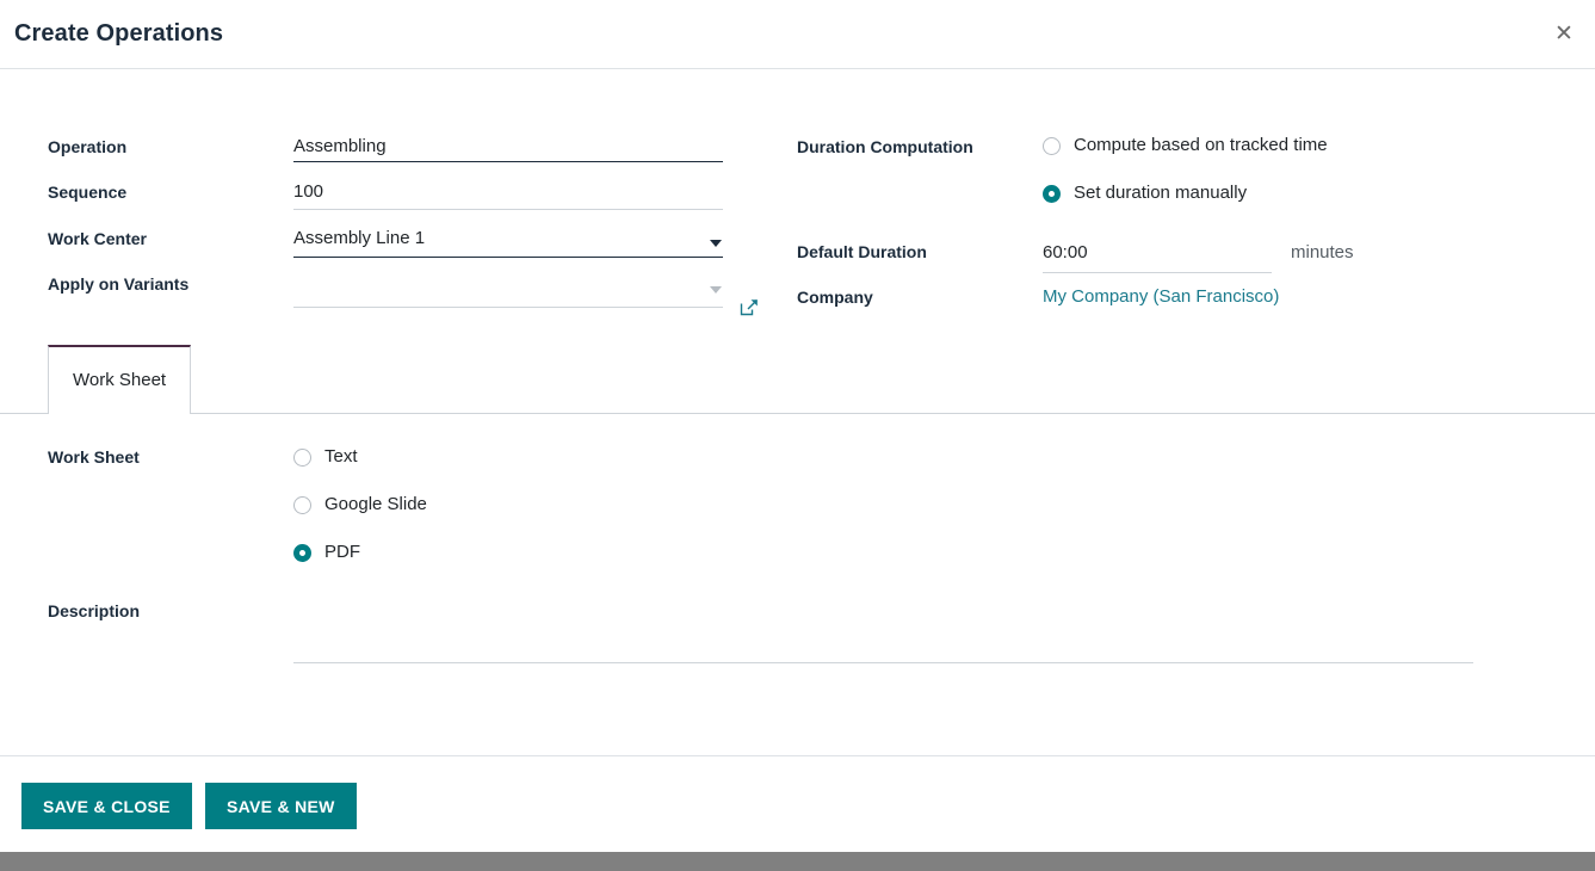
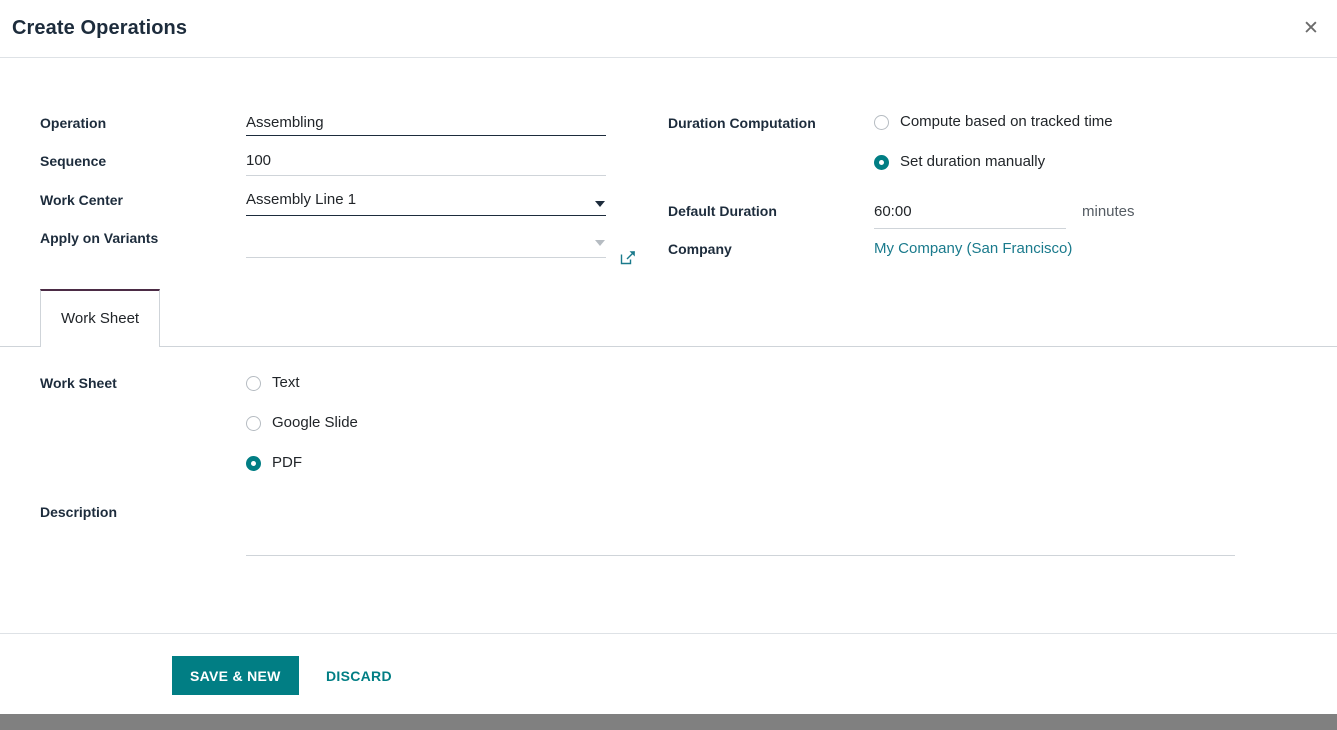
  Create Operations
  ✕
  Operation
  Assembling
  Sequence
  100
  Work Center
  Assembly Line 1
  Apply on Variants
  Duration Computation
  Compute based on tracked time
  Set duration manually
  Default Duration
  60:00
  minutes
  Company
  My Company (San Francisco)
  Work Sheet
  Work Sheet
  Text
  Google Slide
  PDF
  Description
- SAVE & CLOSE
  SAVE & NEW
+ DISCARD
